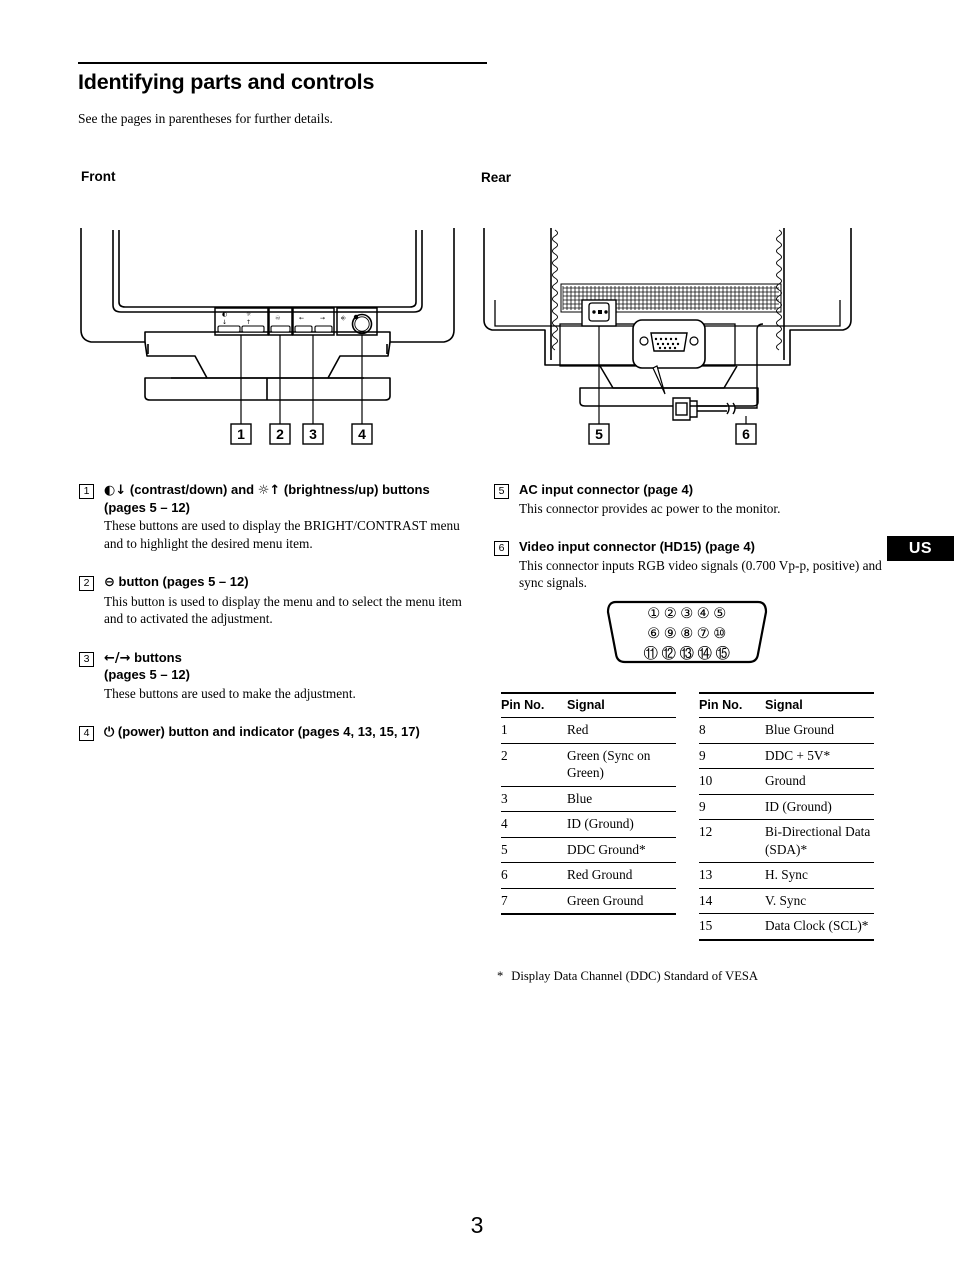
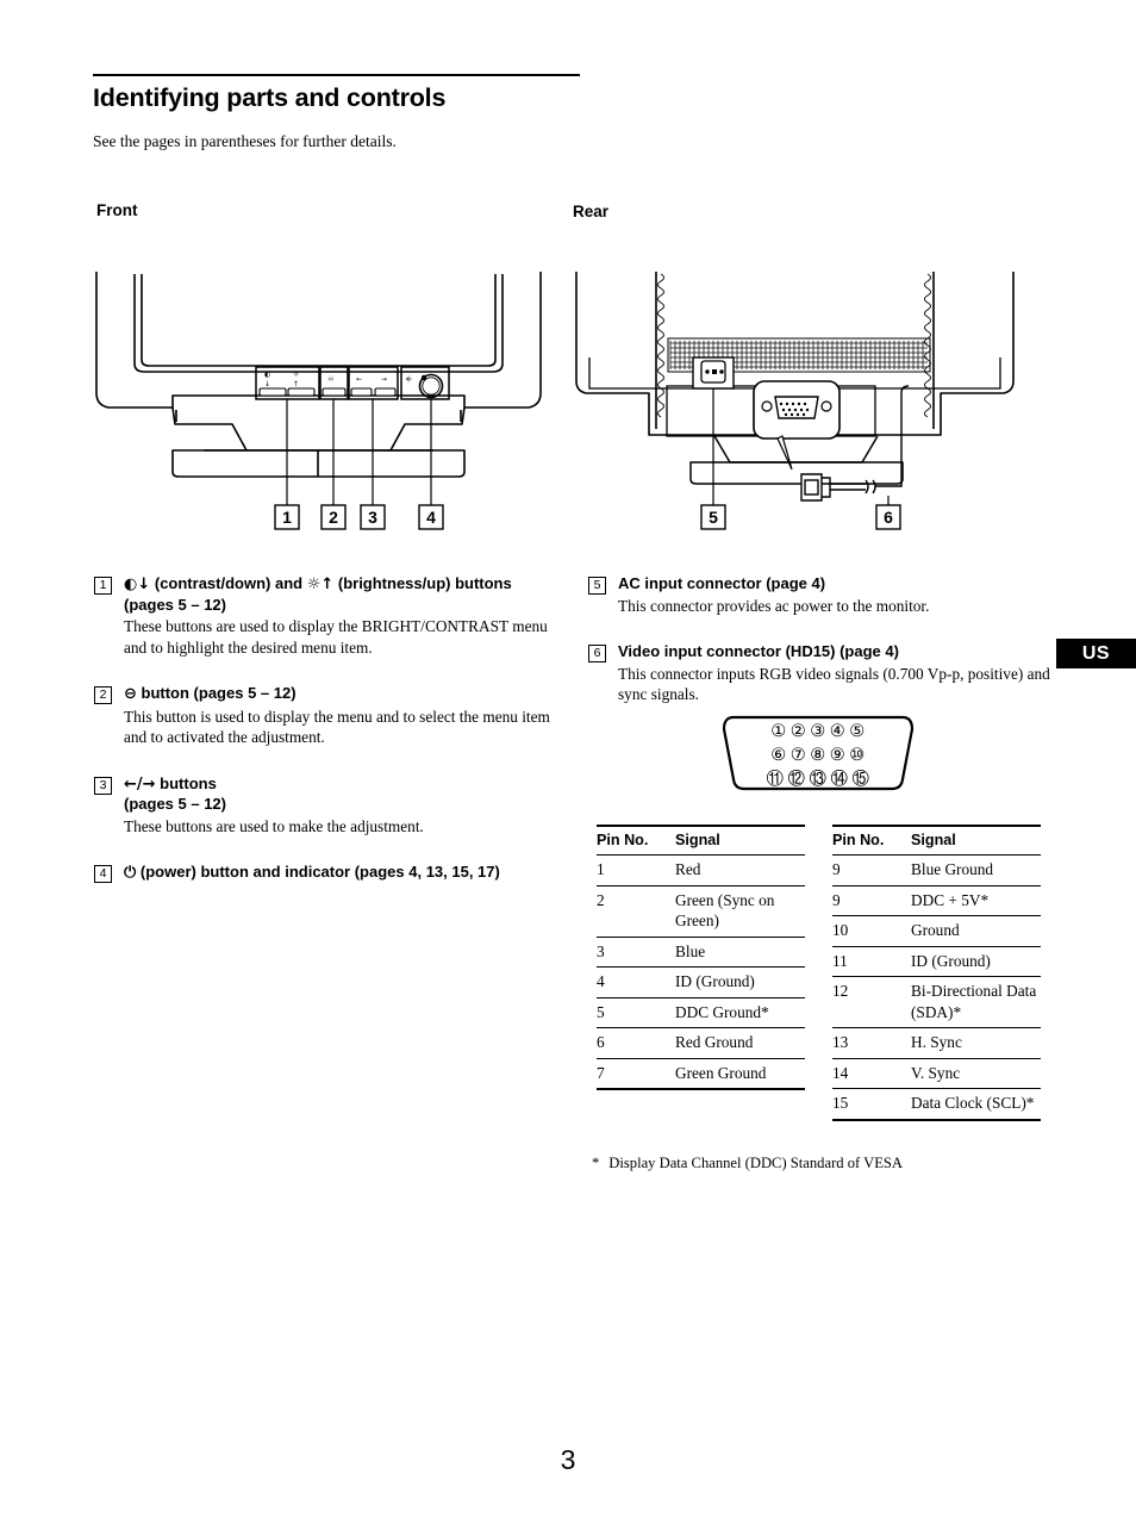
  Identifying parts and controls
  See the pages in parentheses for further details.
  Front
  Rear
  US
  1
  2
  3
  4
  5
  6
  1
  ◐↓ (contrast/down) and ☼↑ (brightness/up) buttons (pages 5 – 12)
  These buttons are used to display the BRIGHT/CONTRAST menu and to highlight the desired menu item.
  2
  ⊖ button (pages 5 – 12)
  This button is used to display the menu and to select the menu item and to activated the adjustment.
  3
  ←/→ buttons
  (pages 5 – 12)
  These buttons are used to make the adjustment.
  4
  ⏻ (power) button and indicator (pages 4, 13, 15, 17)
  5
  AC input connector (page 4)
  This connector provides ac power to the monitor.
  6
  Video input connector (HD15) (page 4)
  This connector inputs RGB video signals (0.700 Vp-p, positive) and sync signals.
  ①
  ②
  ③
  ④
  ⑤
  ⑥
- ⑨
+ ⑦
  ⑧
- ⑦
+ ⑨
  ⑩
  ⑪
  ⑫
  ⑬
  ⑭
  ⑮
  Pin No.	Signal
  1	Red
  2	Green (Sync on Green)
  3	Blue
  4	ID (Ground)
  5	DDC Ground*
  6	Red Ground
  7	Green Ground
  Pin No.	Signal
- 8	Blue Ground
+ 9	Blue Ground
  9	DDC + 5V*
  10	Ground
- 9	ID (Ground)
+ 11	ID (Ground)
  12	Bi-Directional Data (SDA)*
  13	H. Sync
  14	V. Sync
  15	Data Clock (SCL)*
  * Display Data Channel (DDC) Standard of VESA
  3
